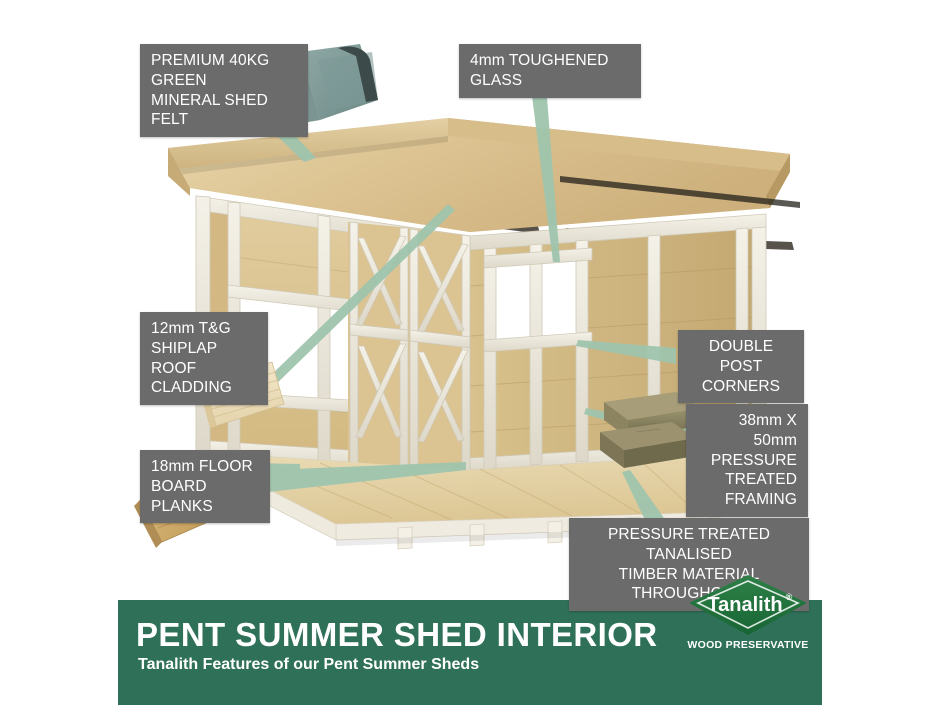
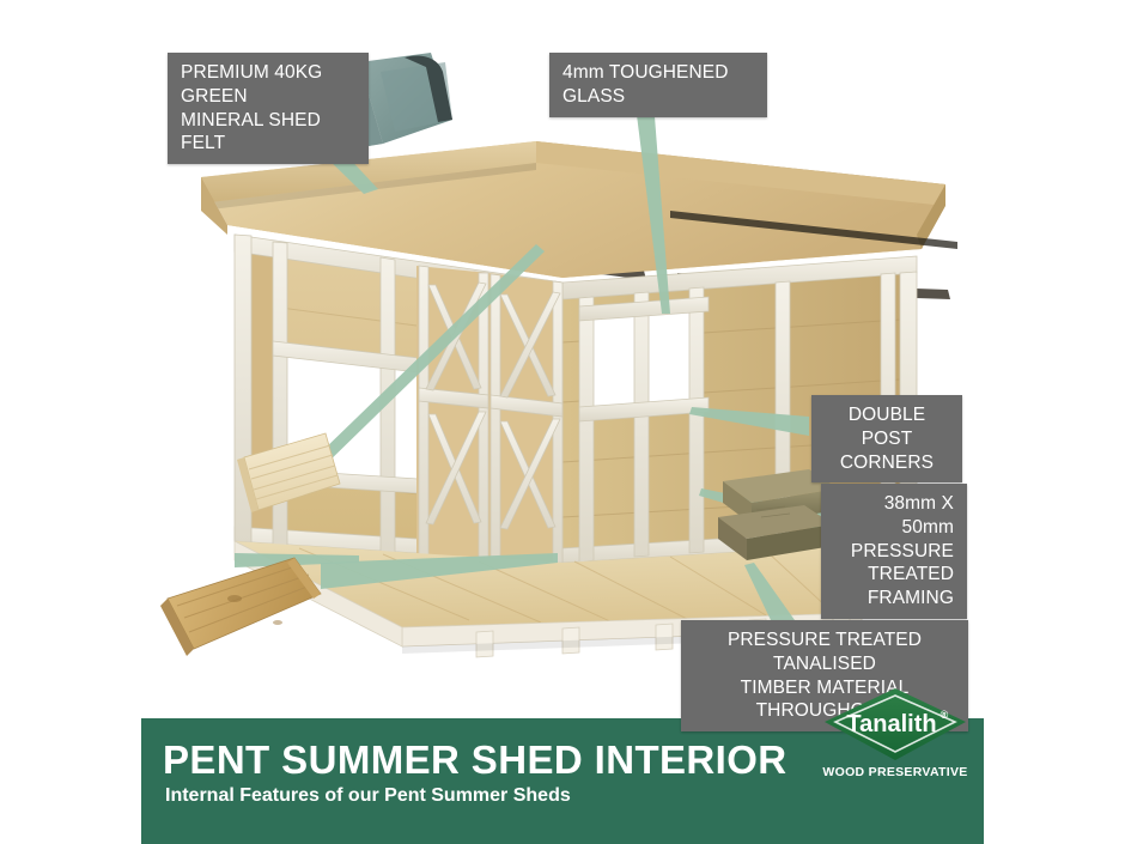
  PREMIUM 40KG GREEN
  MINERAL SHED FELT
  4mm TOUGHENED GLASS
- 12mm T&G
- SHIPLAP ROOF
- CLADDING
- 18mm FLOOR
- BOARD PLANKS
  DOUBLE POST
  CORNERS
  38mm X 50mm
  PRESSURE
  TREATED FRAMING
  PRESSURE TREATED TANALISED
  TIMBER MATERIAL THROUGH
  PENT SUMMER SHED INTERIOR
- Tanalith Features of our Pent Summer Sheds
+ Internal Features of our Pent Summer Sheds
  Tanalith
  ®
  WOOD PRESERVATIVE
